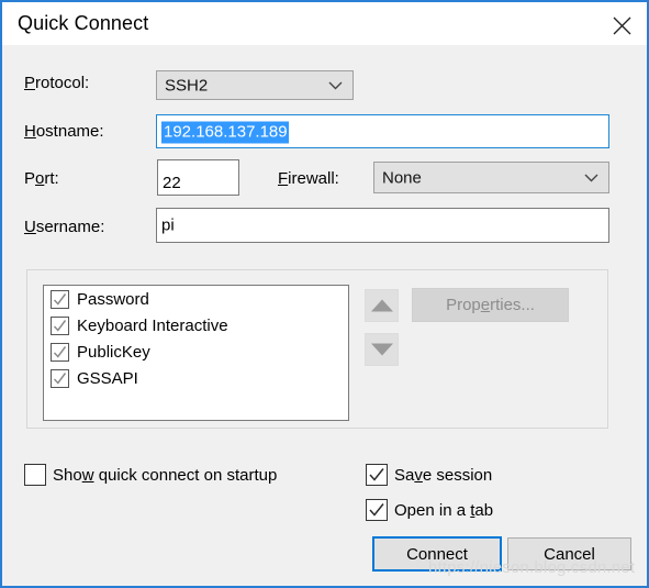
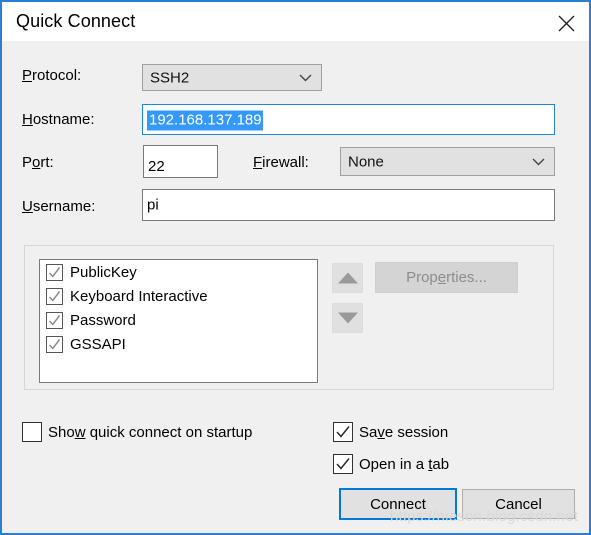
  Quick Connect
  Protocol:
  SSH2
  Hostname:
  192.168.137.189
  Port:
  22
  Firewall:
  None
  Username:
  pi
- Password
+ PublicKey
  Keyboard Interactive
- PublicKey
+ Password
  GSSAPI
  Properties...
  Show quick connect on startup
  Save session
  Open in a tab
  Connect
  Cancel
  https://nieson.blog.csdn.net
